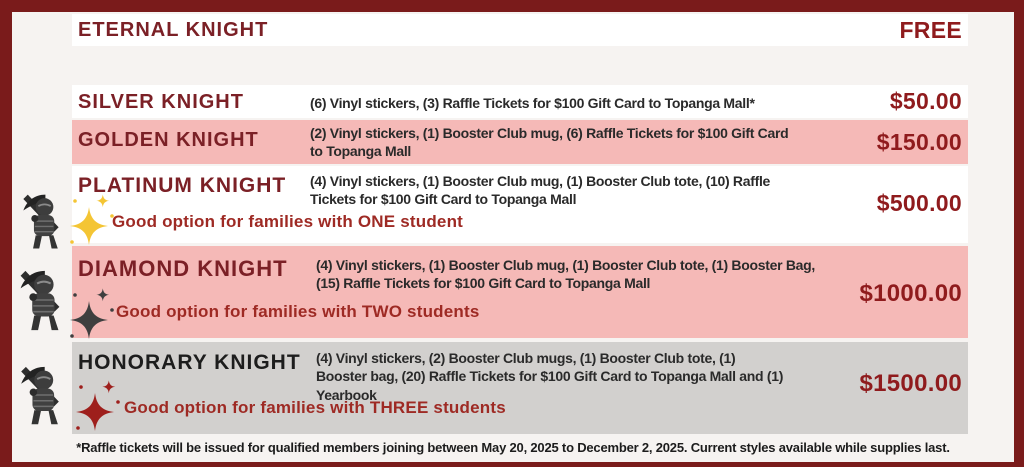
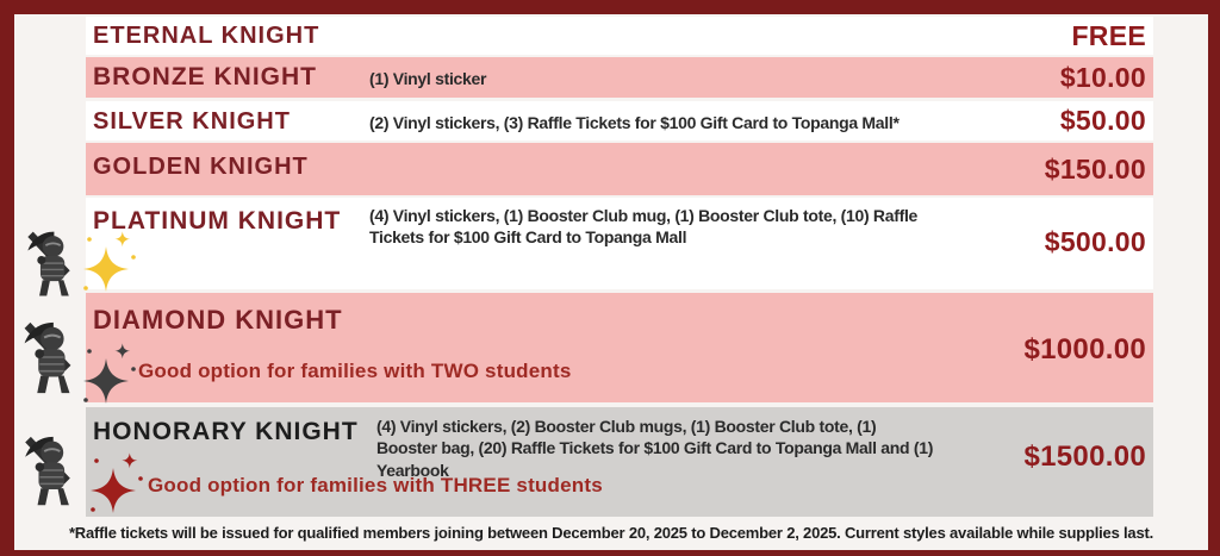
  ETERNAL KNIGHT
  FREE
+ BRONZE KNIGHT
+ (1) Vinyl sticker
+ $10.00
  SILVER KNIGHT
- (6) Vinyl stickers, (3) Raffle Tickets for $100 Gift Card to Topanga Mall*
+ (2) Vinyl stickers, (3) Raffle Tickets for $100 Gift Card to Topanga Mall*
  $50.00
  GOLDEN KNIGHT
- (2) Vinyl stickers, (1) Booster Club mug, (6) Raffle Tickets for $100 Gift Card to Topanga Mall
  $150.00
  PLATINUM KNIGHT
  (4) Vinyl stickers, (1) Booster Club mug, (1) Booster Club tote, (10) Raffle Tickets for $100 Gift Card to Topanga Mall
  $500.00
- Good option for families with ONE student
  DIAMOND KNIGHT
- (4) Vinyl stickers, (1) Booster Club mug, (1) Booster Club tote, (1) Booster Bag, (15) Raffle Tickets for $100 Gift Card to Topanga Mall
  $1000.00
  Good option for families with TWO students
  HONORARY KNIGHT
  (4) Vinyl stickers, (2) Booster Club mugs, (1) Booster Club tote, (1) Booster bag, (20) Raffle Tickets for $100 Gift Card to Topanga Mall and (1) Yearbook
  $1500.00
  Good option for families with THREE students
- *Raffle tickets will be issued for qualified members joining between May 20, 2025 to December 2, 2025. Current styles available while supplies last.
+ *Raffle tickets will be issued for qualified members joining between December 20, 2025 to December 2, 2025. Current styles available while supplies last.
